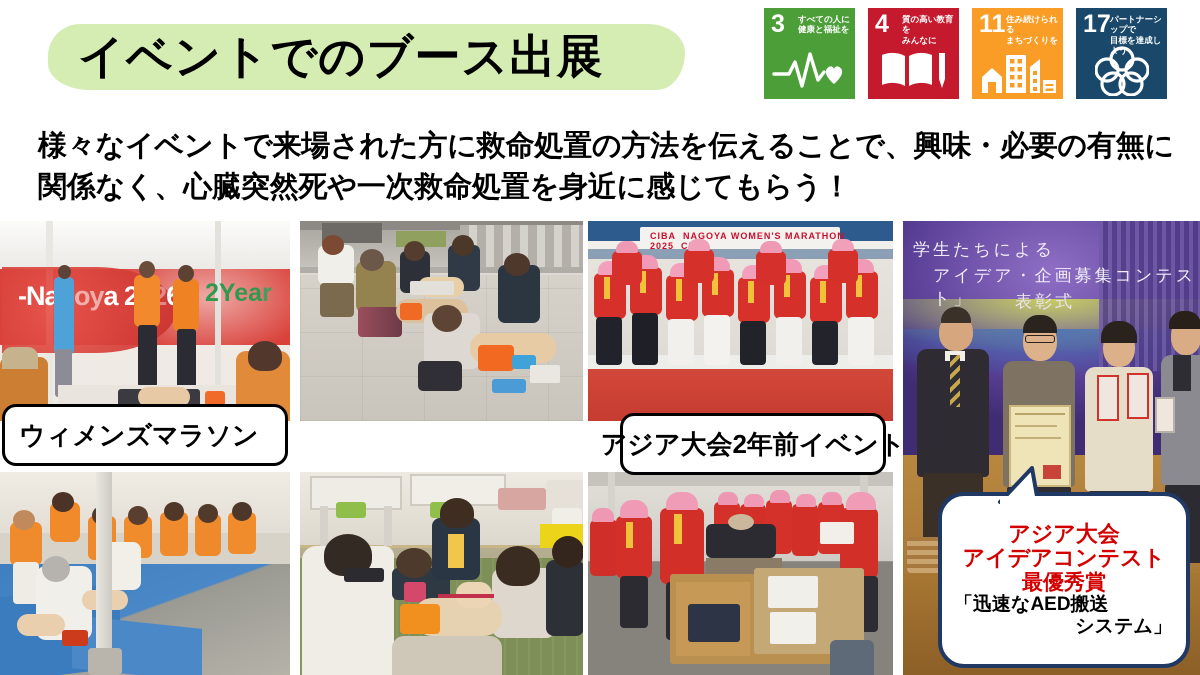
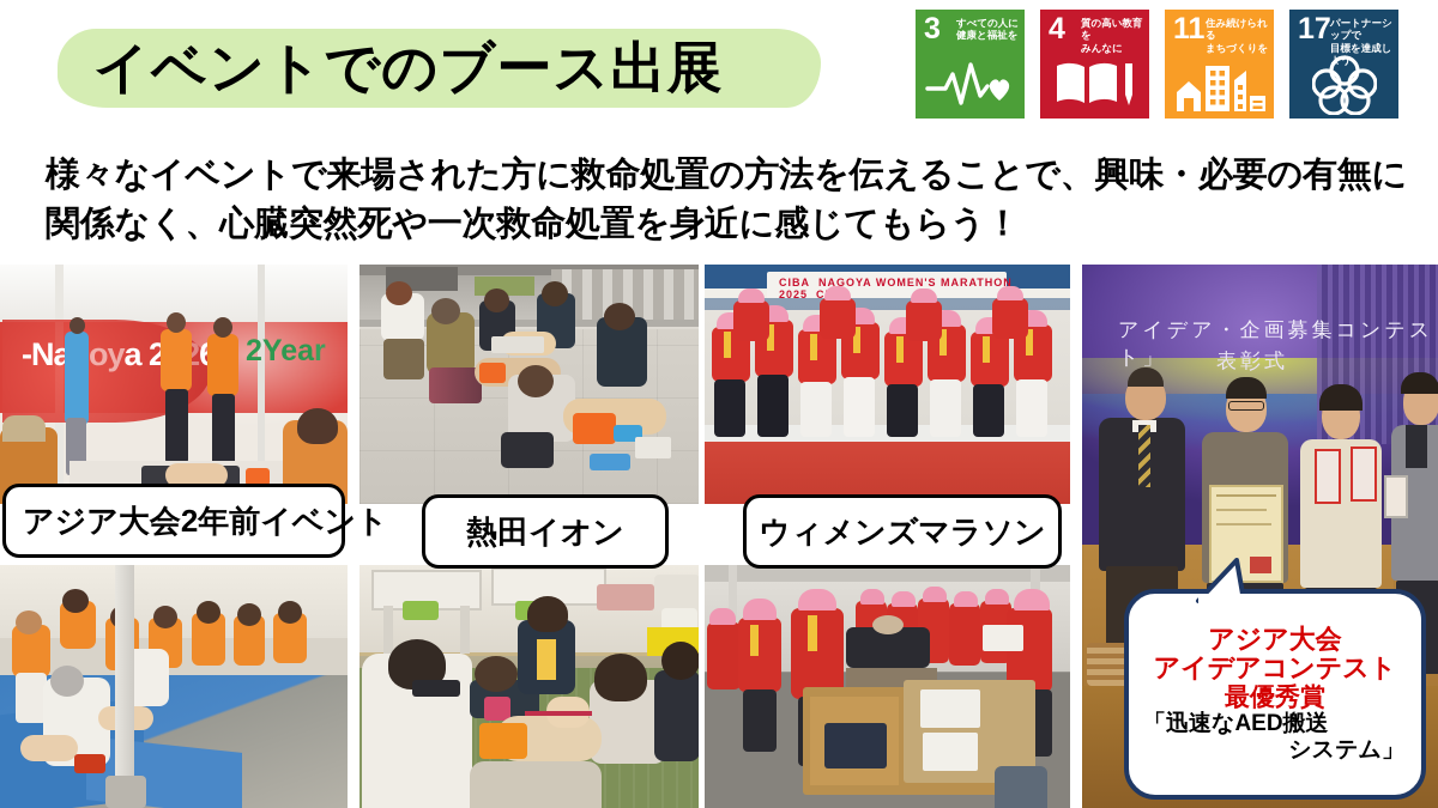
  イベントでのブース出展
  3
  すべての人に
  健康と福祉を
  4
  質の高い教育を
  みんなに
  11
  住み続けられる
  まちづくりを
  17
  パートナーシップで
  目標を達成しう
  様々なイベントで来場された方に救命処置の方法を伝えることで、興味・必要の有無に関係なく、心臓突然死や一次救命処置を身近に感じてもらう！
  2Year
  CIBA NAGOYA WOMEN'S MARATHON 2025 C
- 学生たちによる
  アイデア・企画募集コンテスト」
  表彰式
- ウィメンズマラソン
+ アジア大会2年前イベント
+ 熱田イオン
- アジア大会2年前イベント
+ ウィメンズマラソン
  アジア大会
  アイデアコンテスト
  最優秀賞
  「迅速なAED搬送
  システム」
